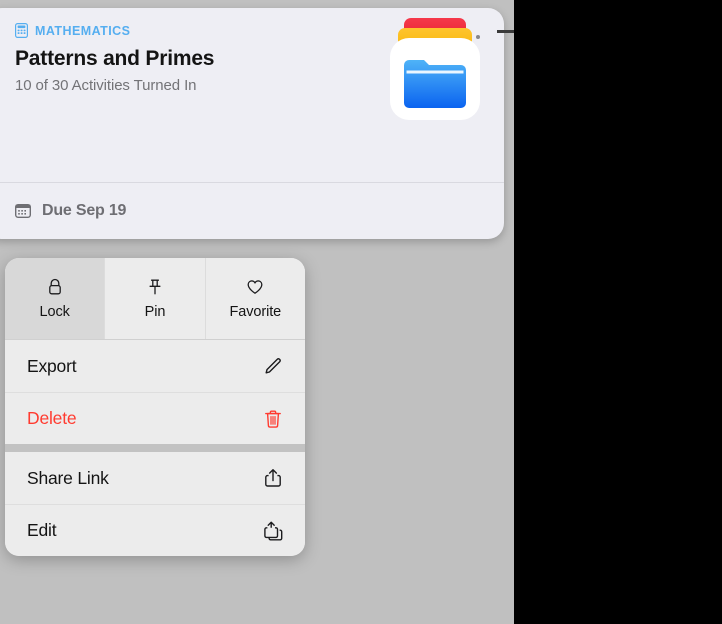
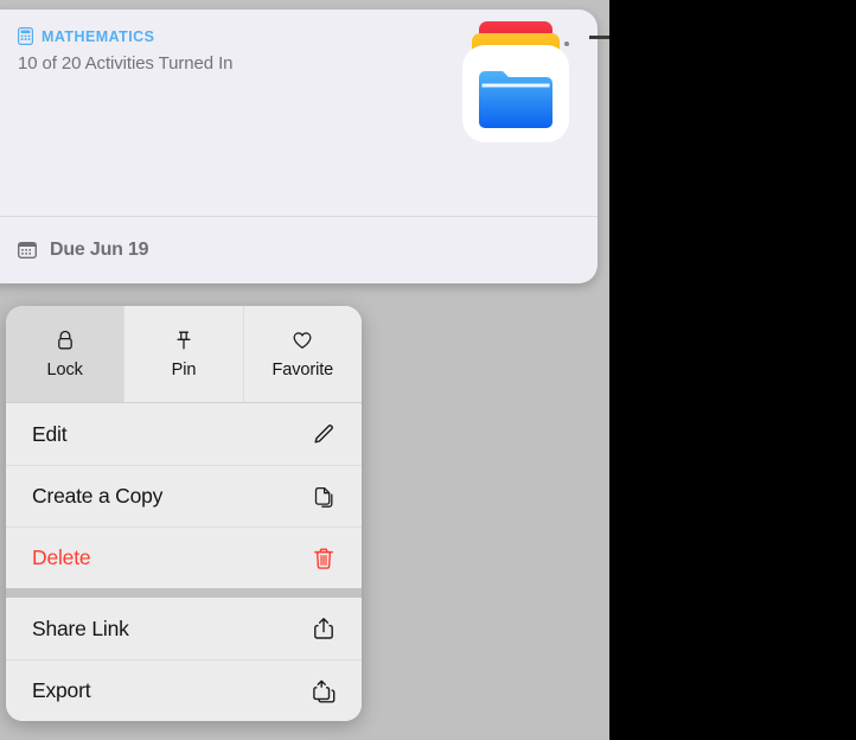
  MATHEMATICS
- Patterns and Primes
- 10 of 30 Activities Turned In
+ 10 of 20 Activities Turned In
- Due Sep 19
+ Due Jun 19
  Lock
  Pin
  Favorite
- Export
+ Edit
+ Create a Copy
  Delete
  Share Link
- Edit
+ Export
